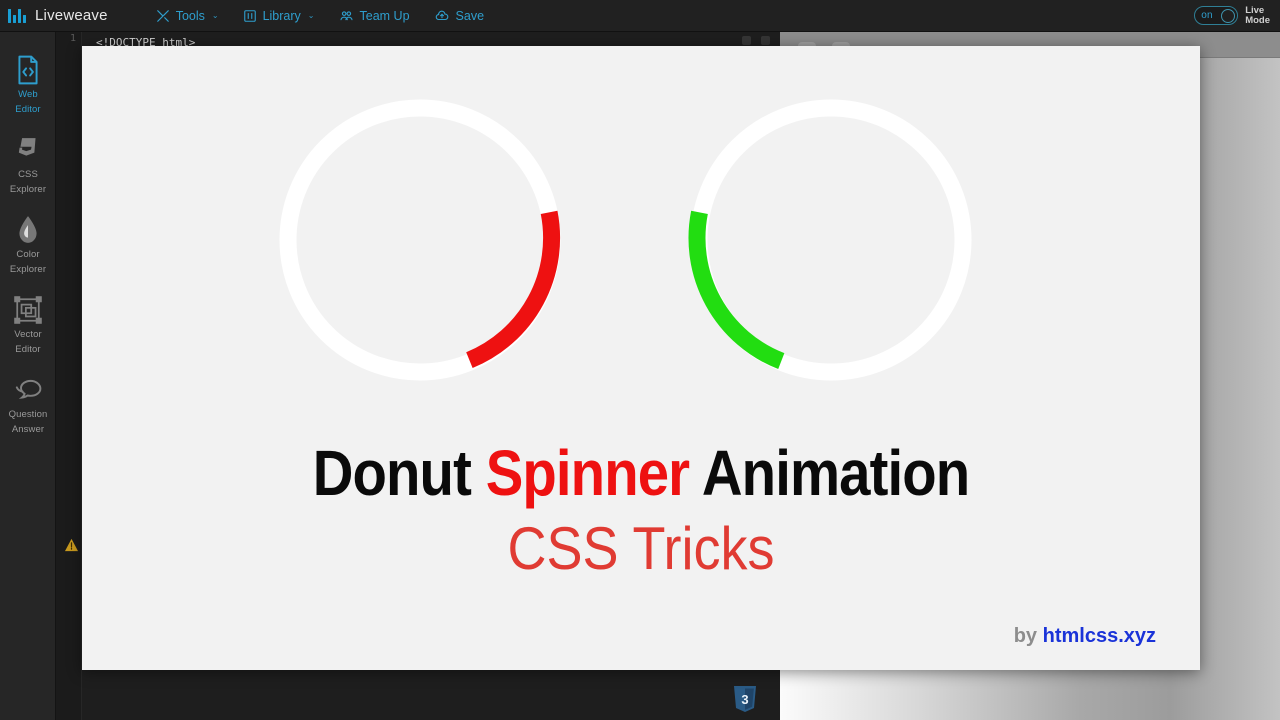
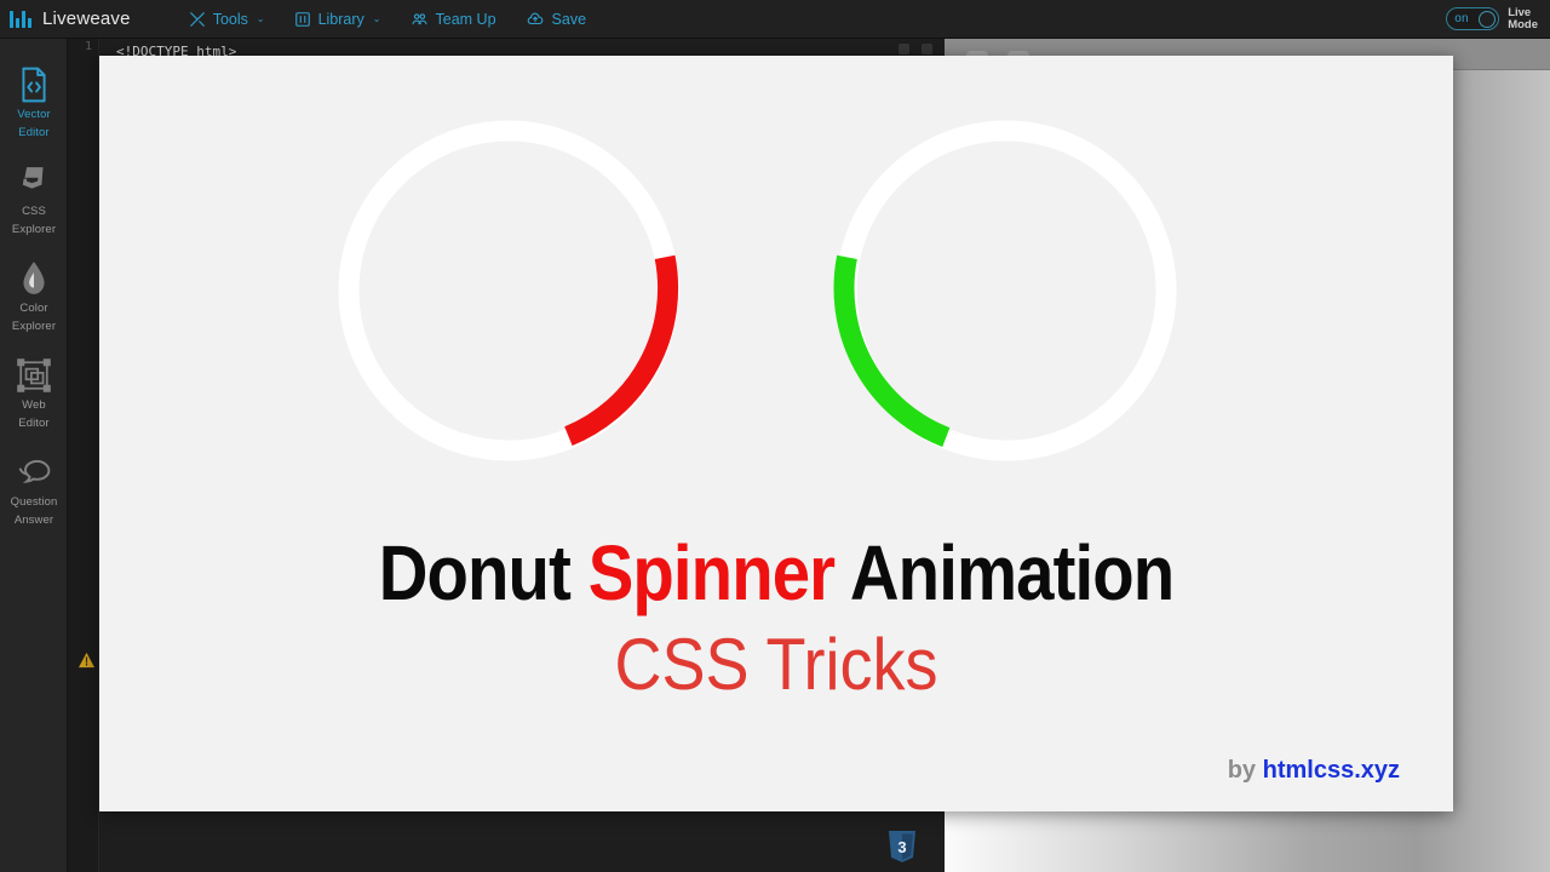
  Liveweave
  Tools
  ⌄
  Library
  ⌄
  Team Up
  Save
  on
  Live
  Mode
- Web
+ Vector
  Editor
  CSS
  Explorer
  Color
  Explorer
- Vector
+ Web
  Editor
  Question
  Answer
  1
  <!DOCTYPE html>
  3
  Donut Spinner Animation
  CSS Tricks
  by htmlcss.xyz
